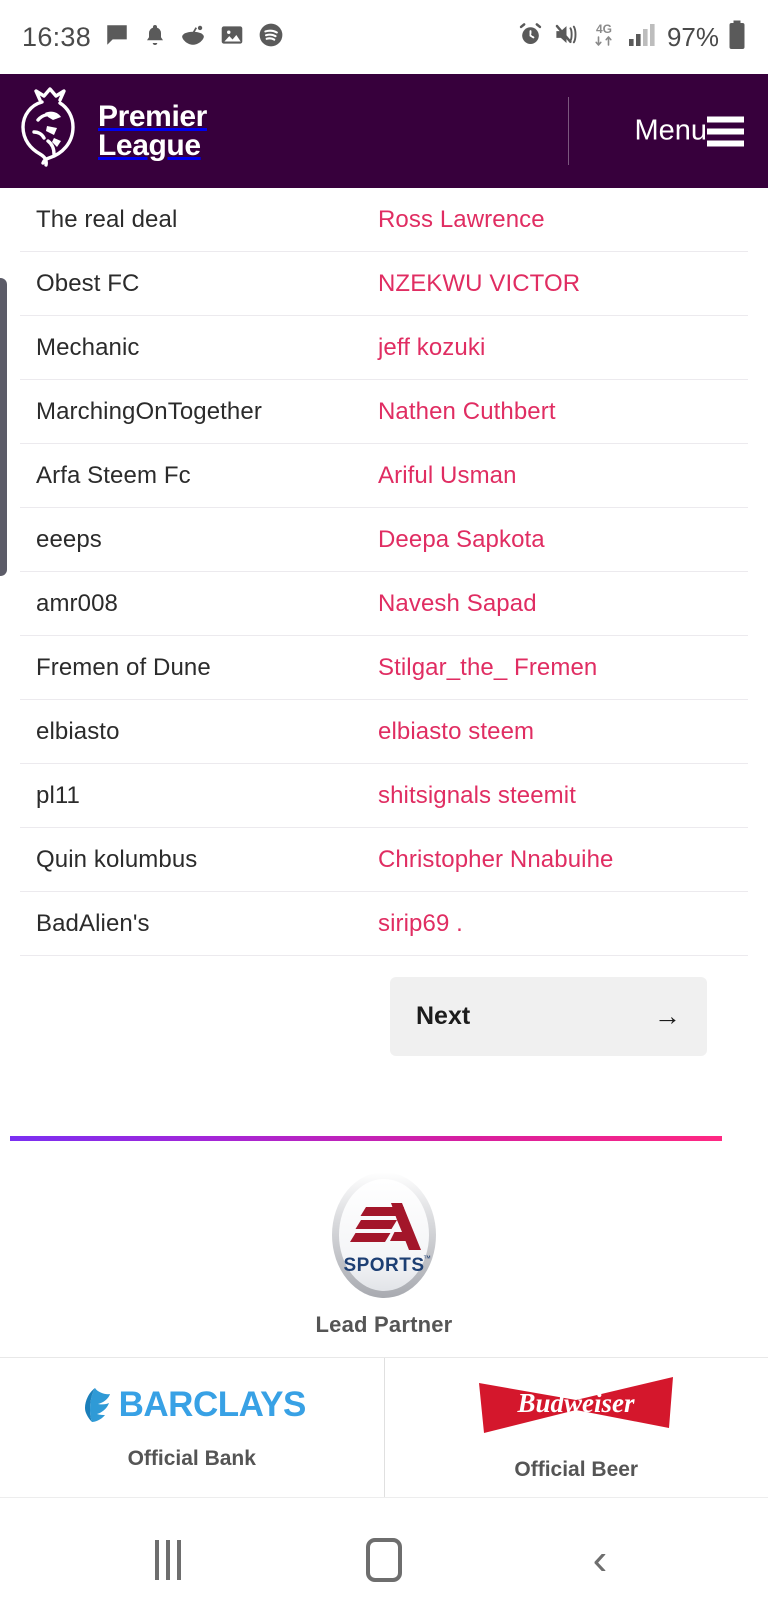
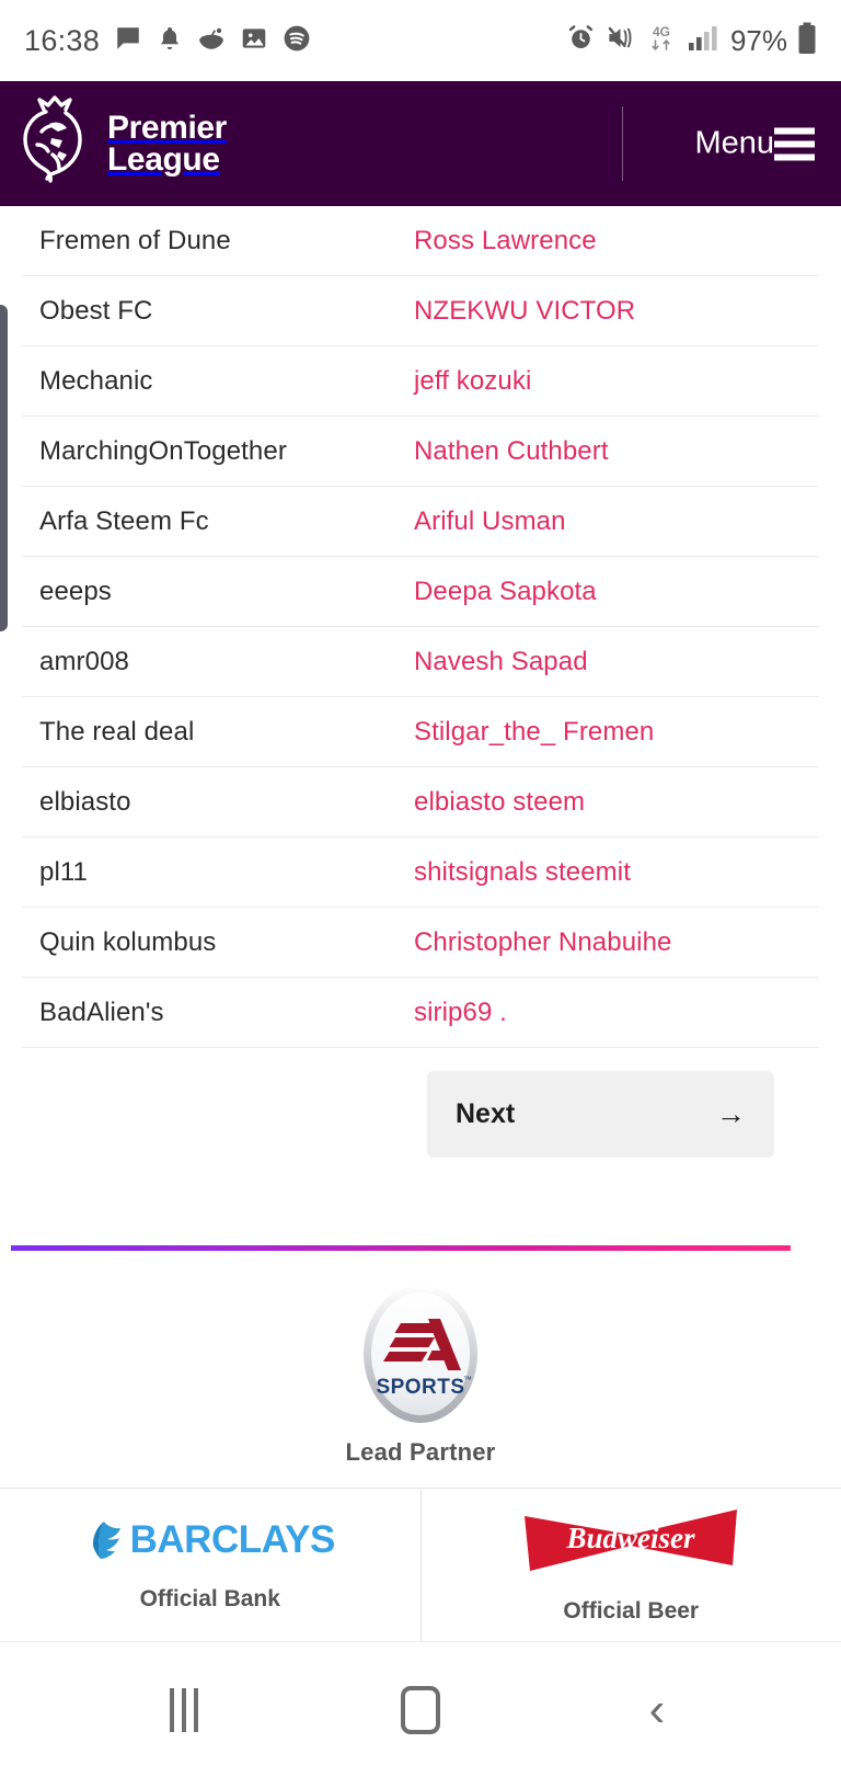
  16:38
  4G
  97%
  Premier
  League
  Menu
- The real deal
+ Fremen of Dune
  Ross Lawrence
  Obest FC
  NZEKWU VICTOR
  Mechanic
  jeff kozuki
  MarchingOnTogether
  Nathen Cuthbert
  Arfa Steem Fc
  Ariful Usman
  eeeps
  Deepa Sapkota
  amr008
  Navesh Sapad
- Fremen of Dune
+ The real deal
  Stilgar_the_ Fremen
  elbiasto
  elbiasto steem
  pl11
  shitsignals steemit
  Quin kolumbus
  Christopher Nnabuihe
  BadAlien's
  sirip69 .
  Next
  →
  SPORTS
  ™
  Lead Partner
  BARCLAYS
  Official Bank
  Budweiser
  Official Beer
  ‹
